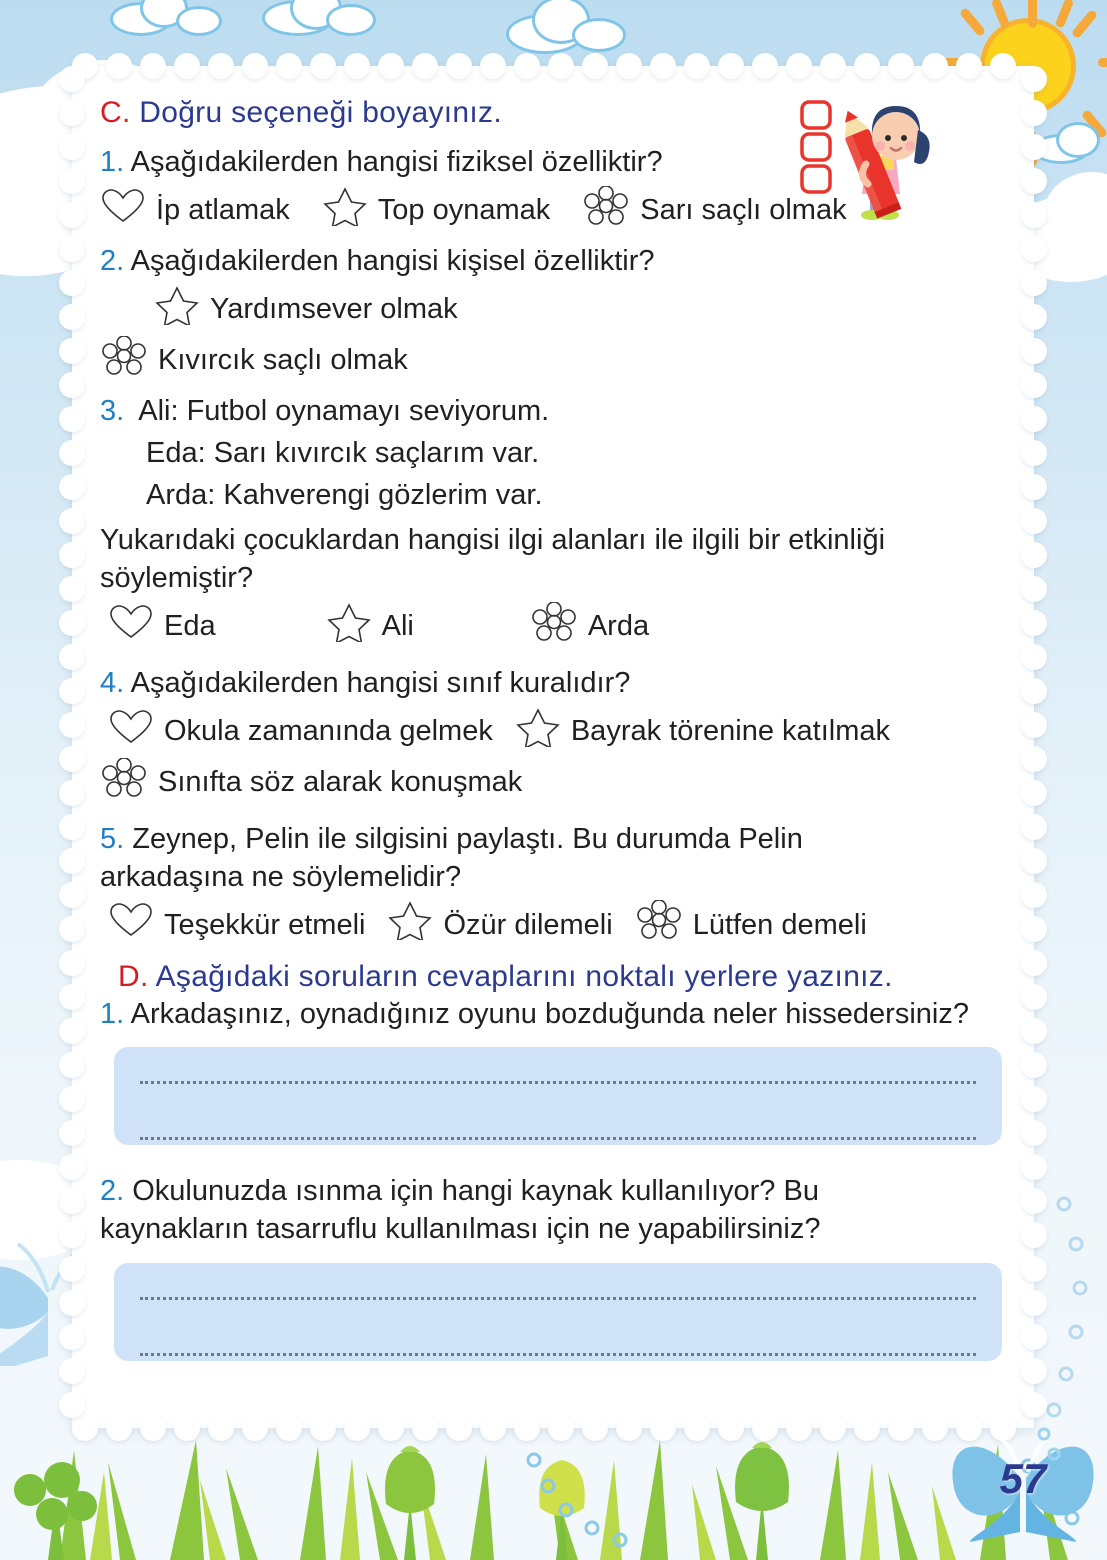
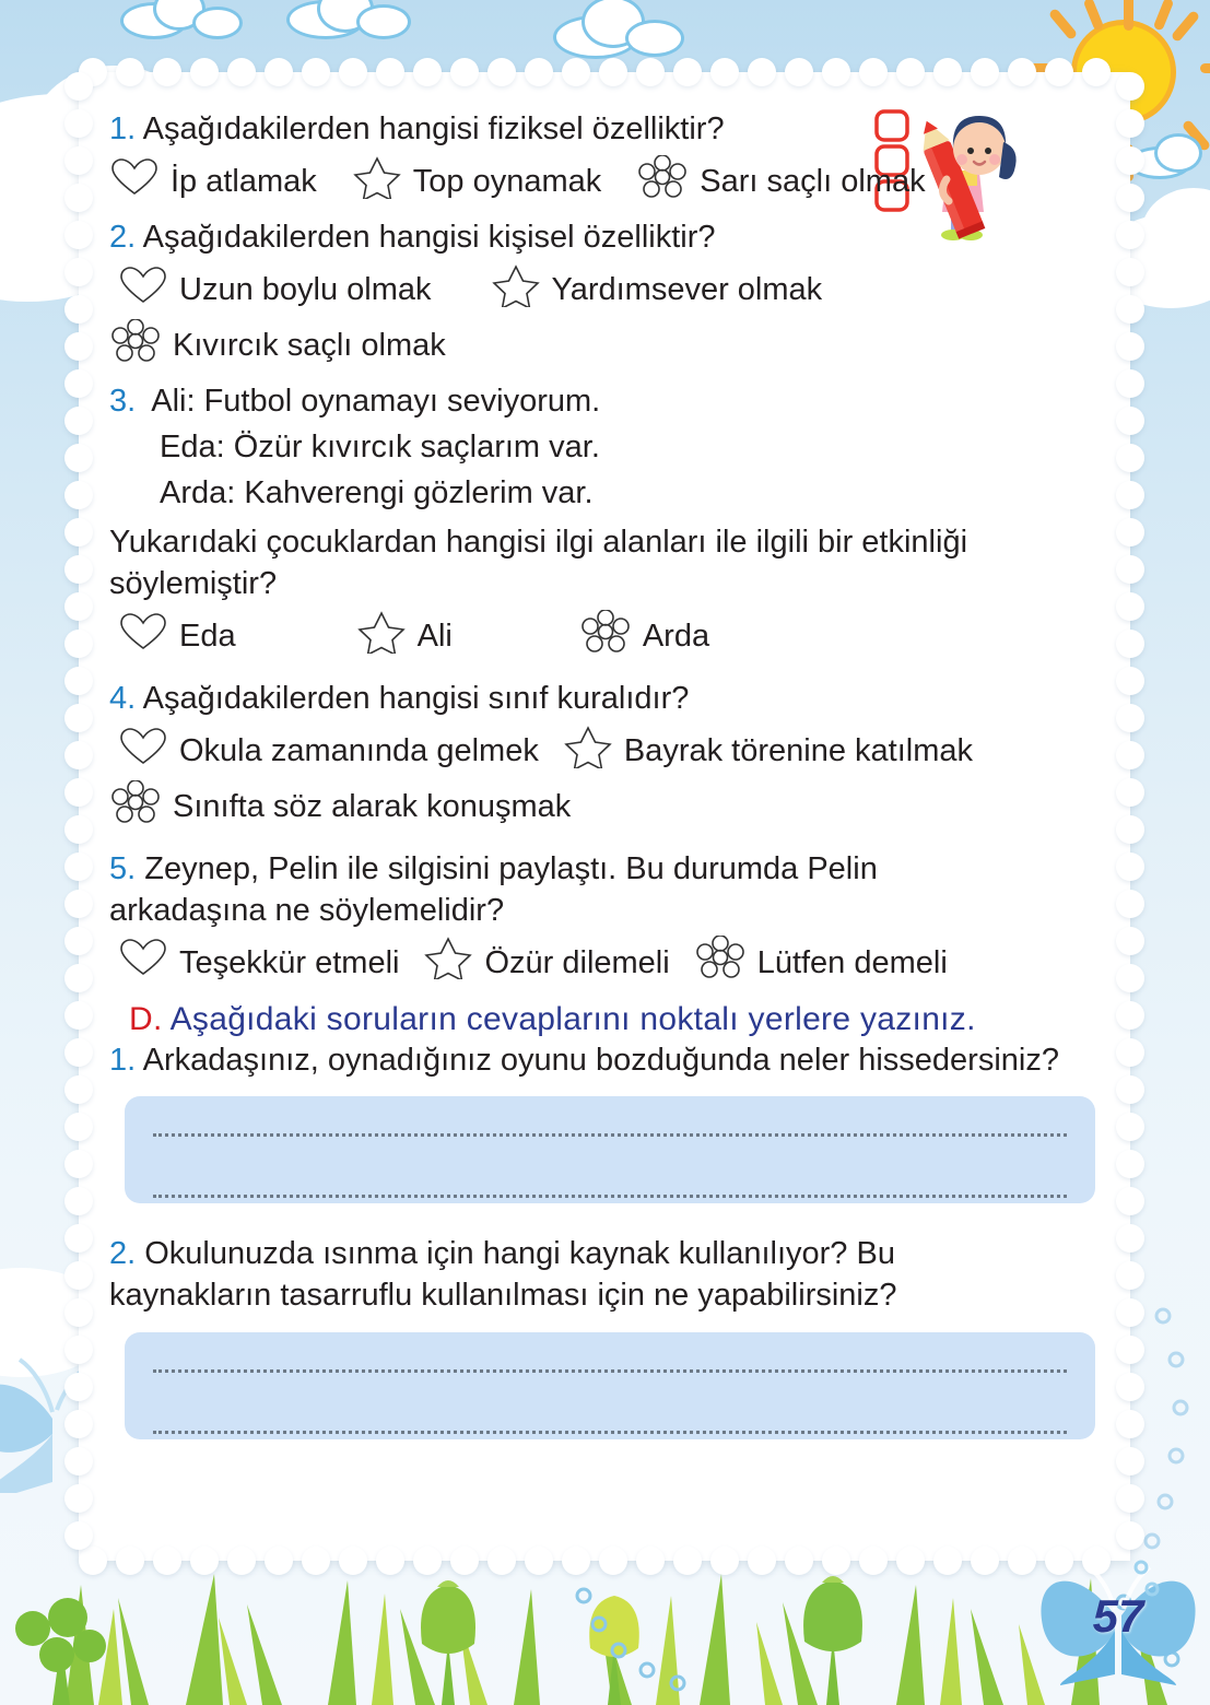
- C. Doğru seçeneği boyayınız.
  1. Aşağıdakilerden hangisi fiziksel özelliktir?
  İp atlamak
  Top oynamak
  Sarı saçlı olmak
  2. Aşağıdakilerden hangisi kişisel özelliktir?
+ Uzun boylu olmak
  Yardımsever olmak
  Kıvırcık saçlı olmak
  3. Ali: Futbol oynamayı seviyorum.
- Eda: Sarı kıvırcık saçlarım var.
+ Eda: Özür kıvırcık saçlarım var.
  Arda: Kahverengi gözlerim var.
  Yukarıdaki çocuklardan hangisi ilgi alanları ile ilgili bir etkinliği söylemiştir?
  Eda
  Ali
  Arda
  4. Aşağıdakilerden hangisi sınıf kuralıdır?
  Okula zamanında gelmek
  Bayrak törenine katılmak
  Sınıfta söz alarak konuşmak
  5. Zeynep, Pelin ile silgisini paylaştı. Bu durumda Pelin arkadaşına ne söylemelidir?
  Teşekkür etmeli
  Özür dilemeli
  Lütfen demeli
  D. Aşağıdaki soruların cevaplarını noktalı yerlere yazınız.
  1. Arkadaşınız, oynadığınız oyunu bozduğunda neler hissedersiniz?
  2. Okulunuzda ısınma için hangi kaynak kullanılıyor? Bu kaynakların tasarruflu kullanılması için ne yapabilirsiniz?
  57
